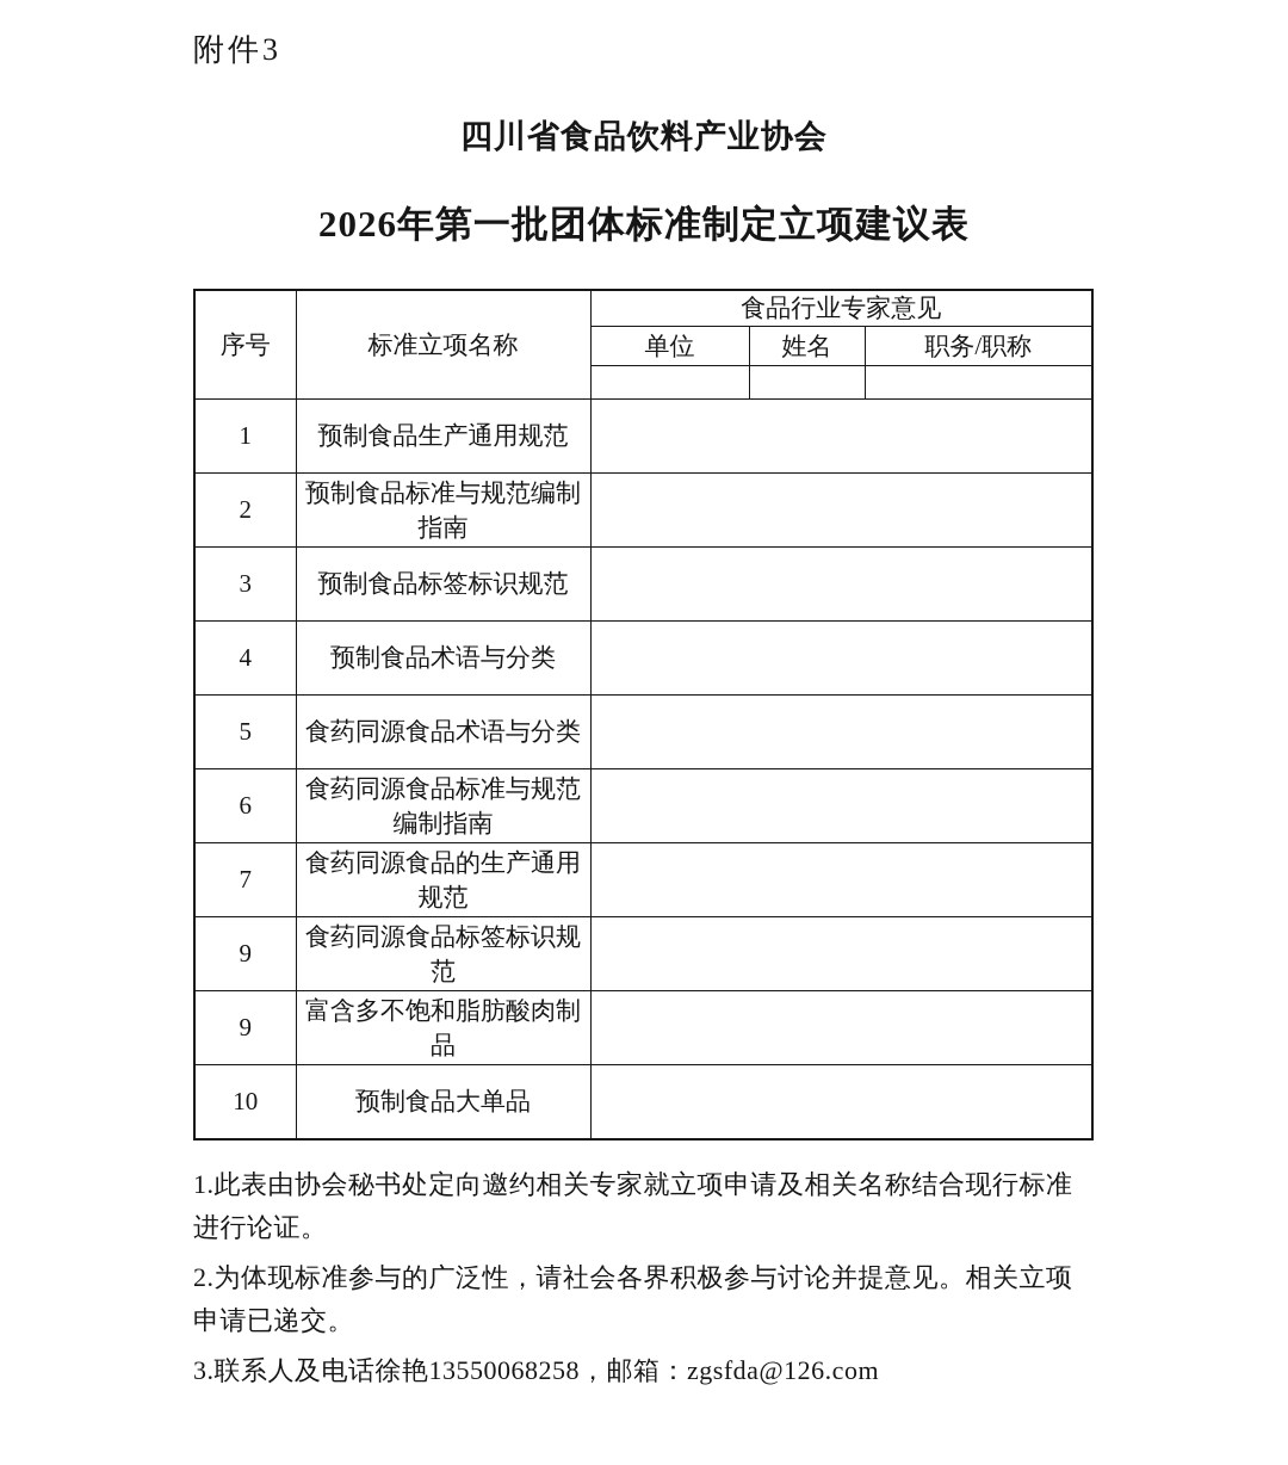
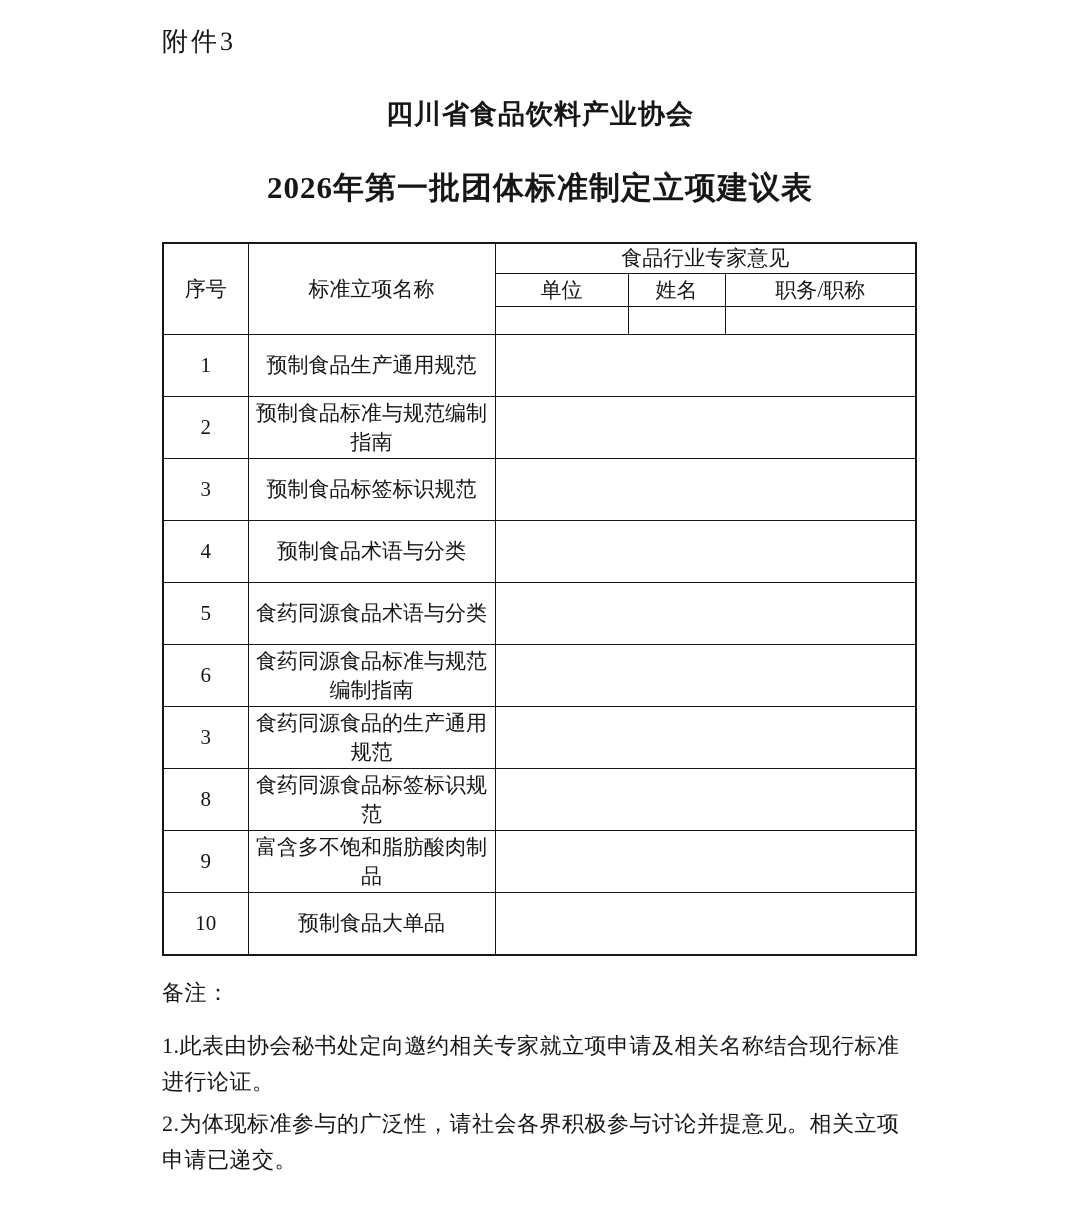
  附件3
  四川省食品饮料产业协会
  2026年第一批团体标准制定立项建议表
  序号	标准立项名称	食品行业专家意见
  单位	姓名	职务/职称
  1	预制食品生产通用规范
  2	预制食品标准与规范编制指南
  3	预制食品标签标识规范
  4	预制食品术语与分类
  5	食药同源食品术语与分类
  6	食药同源食品标准与规范编制指南
- 7	食药同源食品的生产通用规范
+ 3	食药同源食品的生产通用规范
- 9	食药同源食品标签标识规范
+ 8	食药同源食品标签标识规范
  9	富含多不饱和脂肪酸肉制品
  10	预制食品大单品
+ 备注：
  1.此表由协会秘书处定向邀约相关专家就立项申请及相关名称结合现行标准
  进行论证。
  2.为体现标准参与的广泛性，请社会各界积极参与讨论并提意见。相关立项
  申请已递交。
- 3.联系人及电话徐艳13550068258，邮箱：zgsfda@126.com
